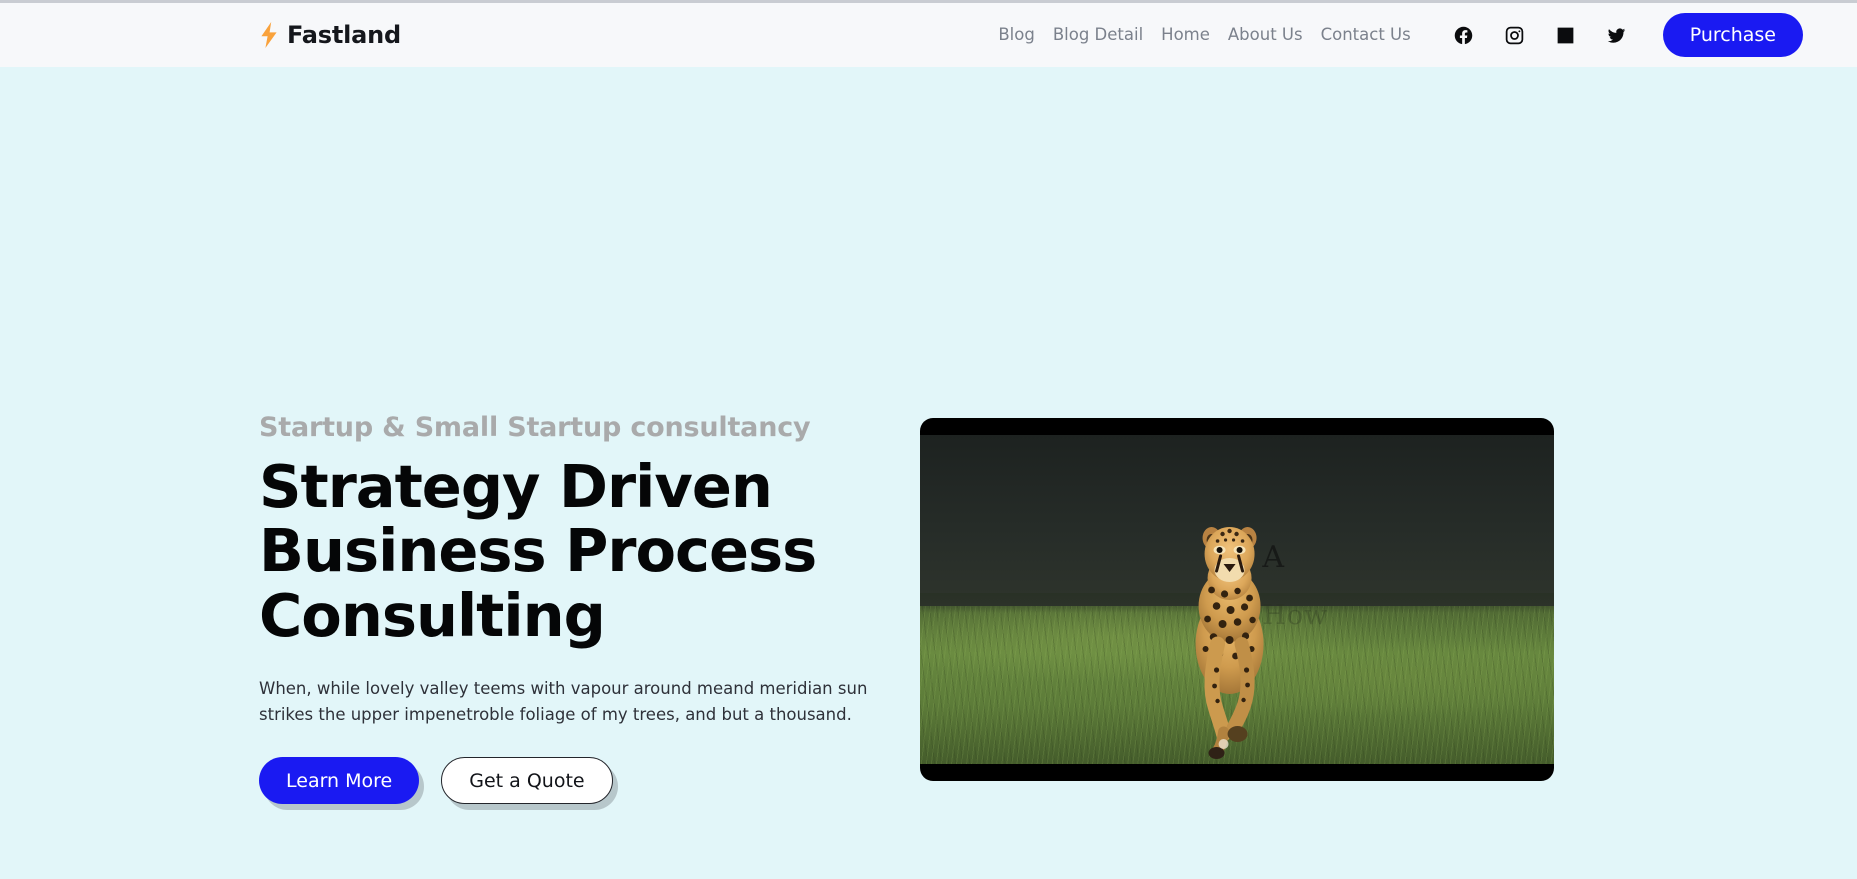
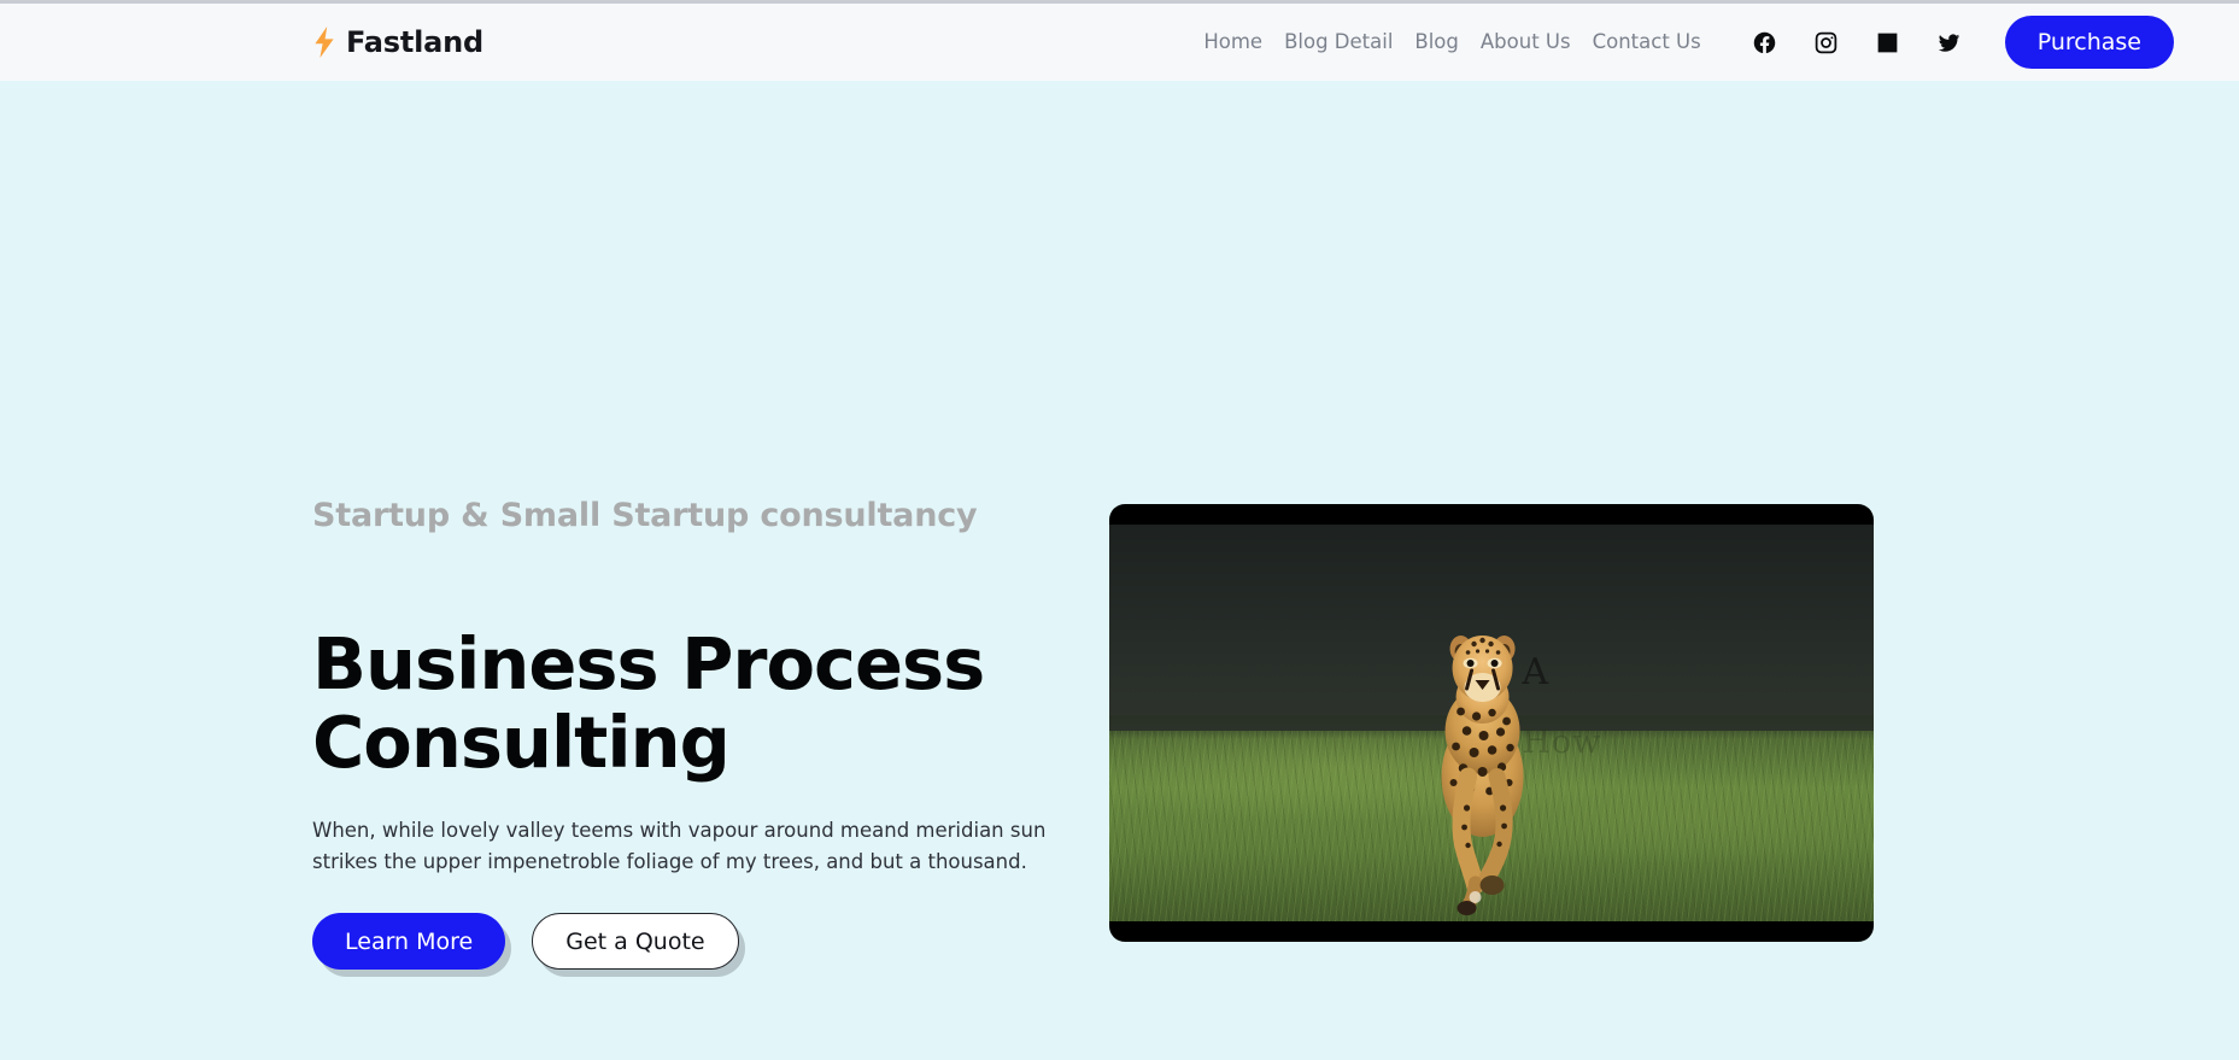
  Fastland
- Blog
+ Home
  Blog Detail
- Home
+ Blog
  About Us
  Contact Us
  Purchase
  Startup & Small Startup consultancy
- Strategy Driven
  Business Process
  Consulting
  When, while lovely valley teems with vapour around meand meridian sun strikes the upper impenetroble foliage of my trees, and but a thousand.
  Learn More
  Get a Quote
  A
  How
